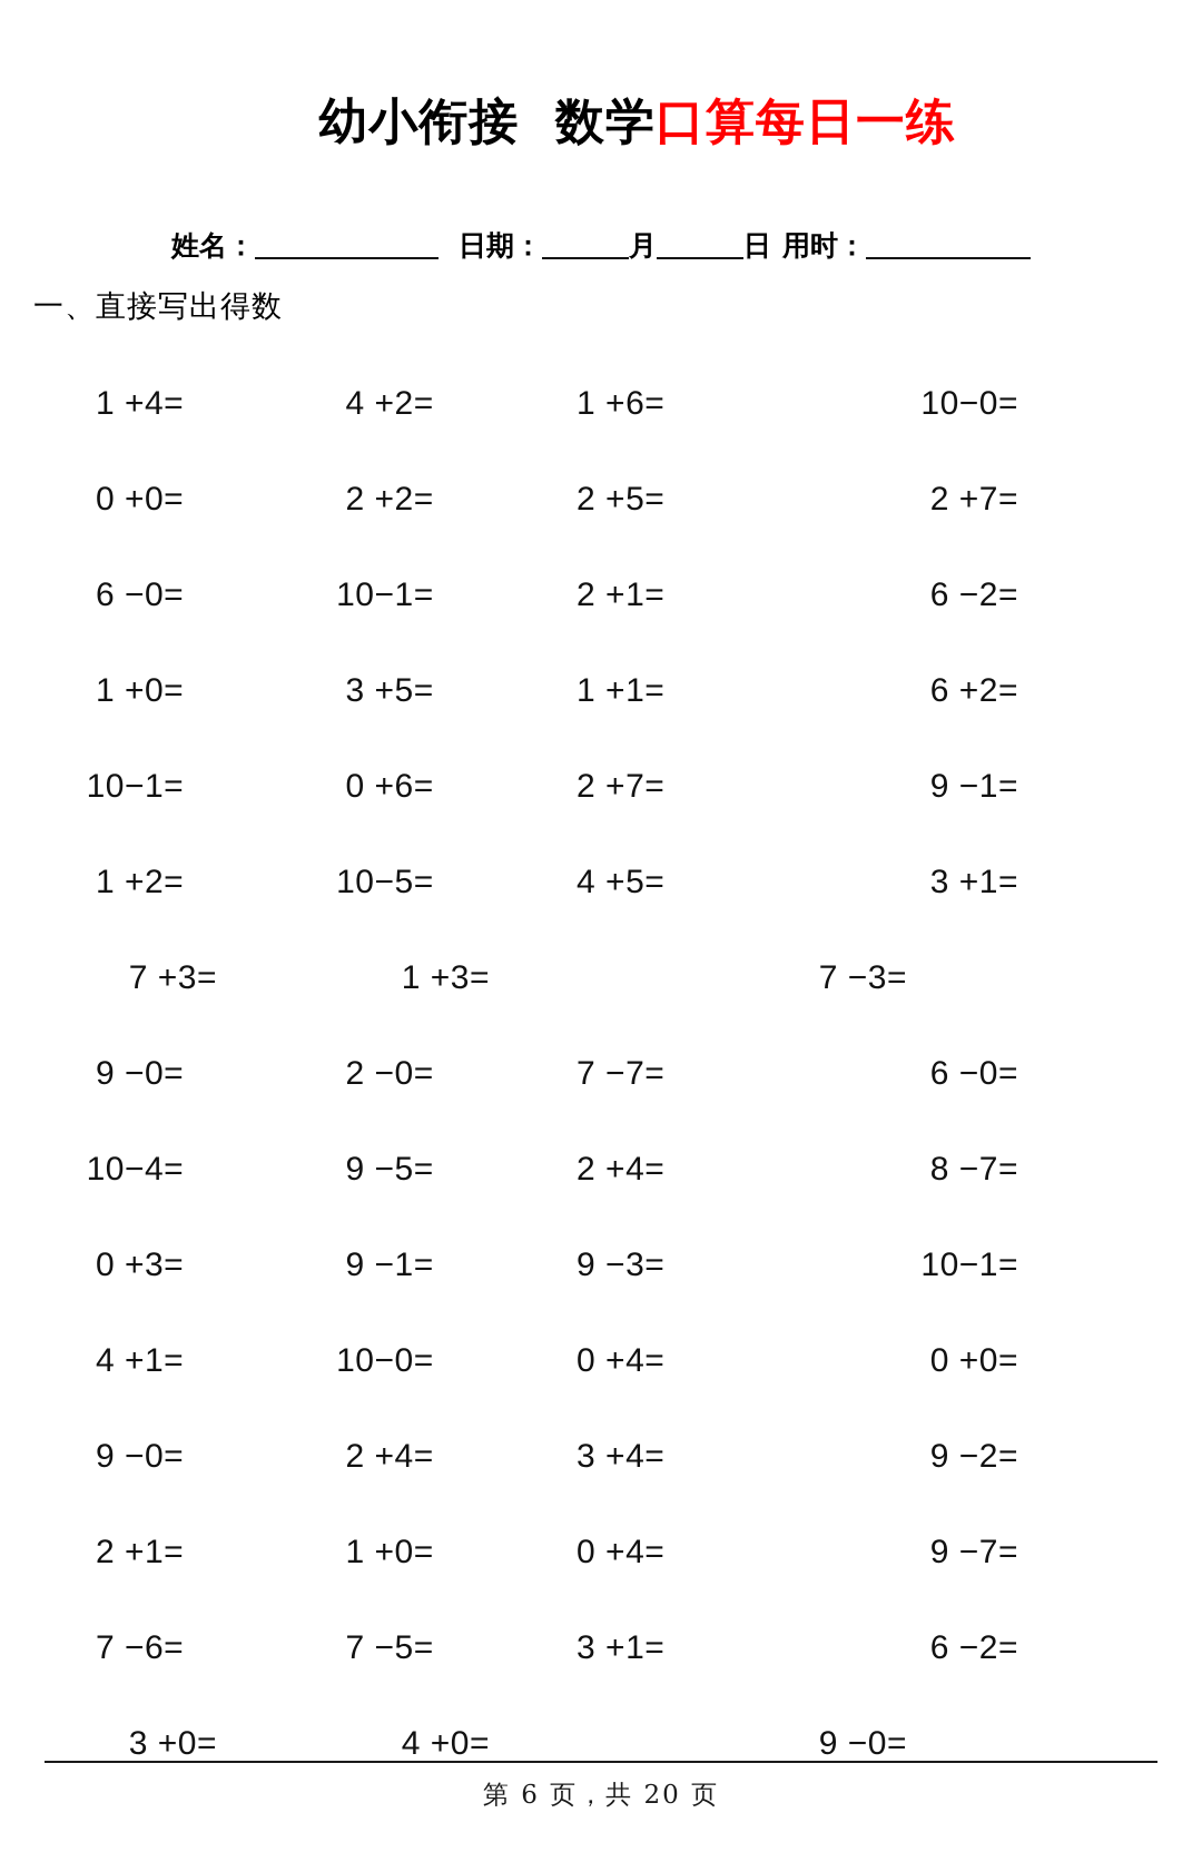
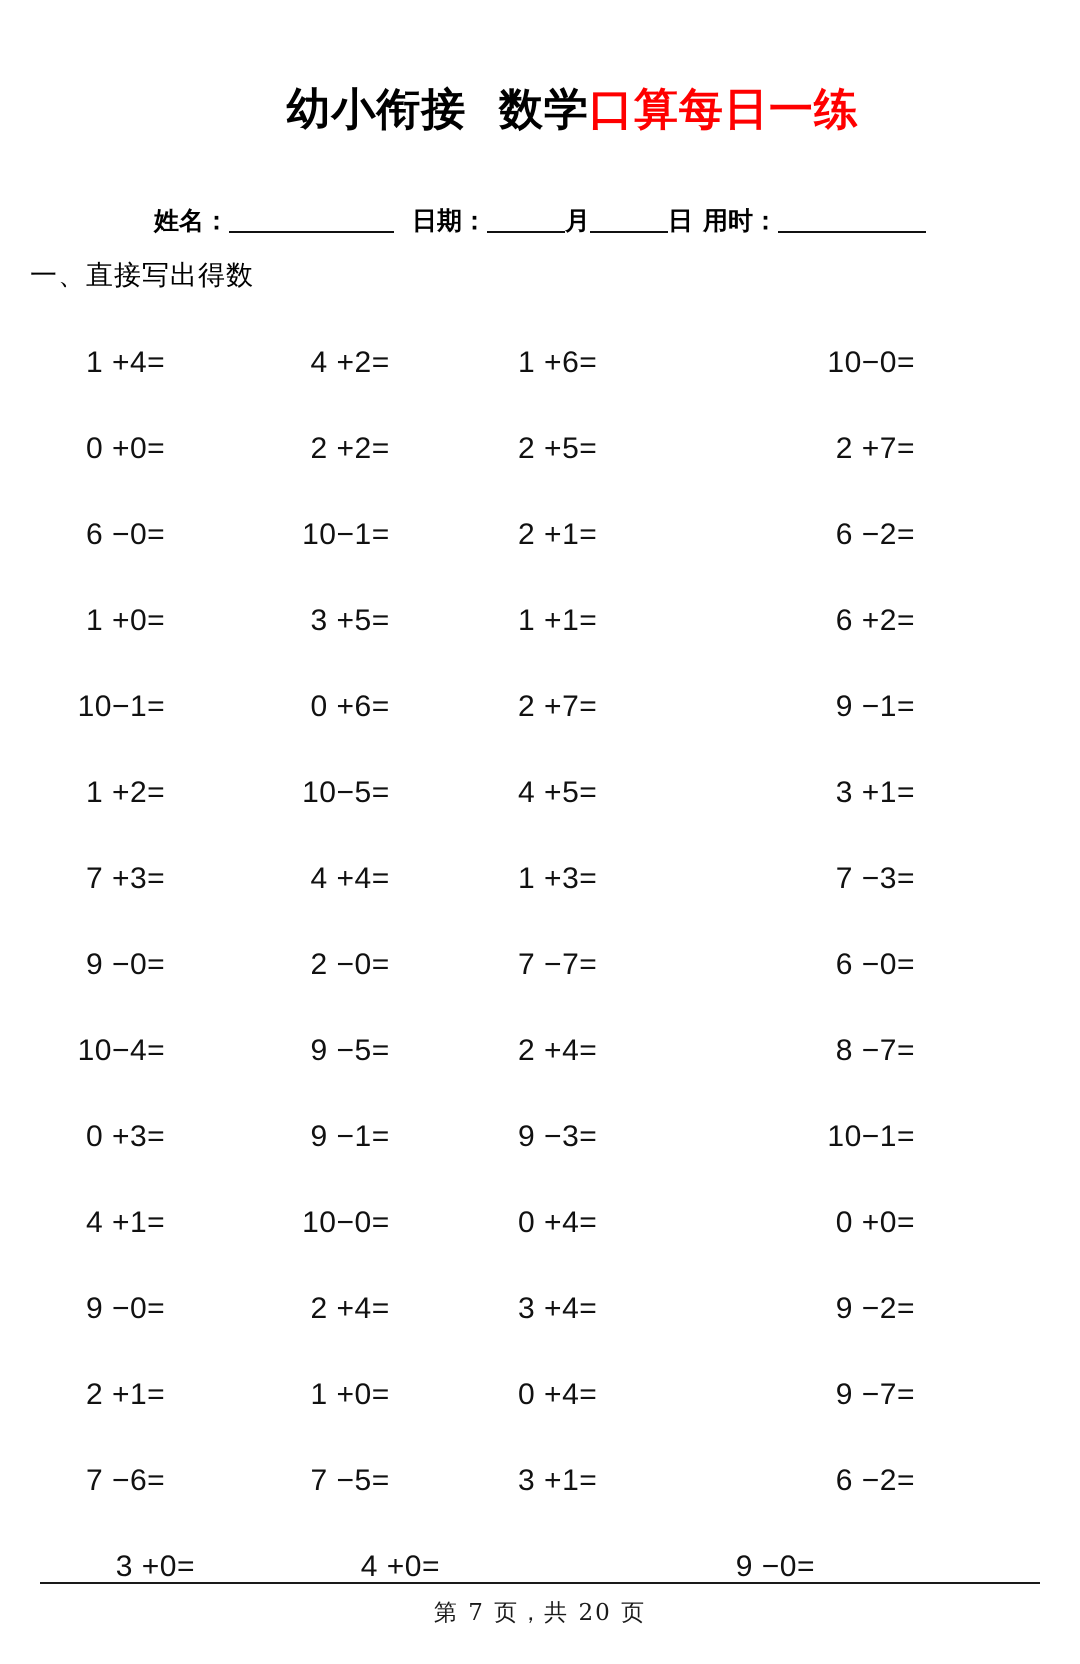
  幼小衔接 数学口算每日一练
  姓名： 日期： 月 日 用时：
  一、直接写出得数
  1 +4=
  4 +2=
  1 +6=
  10−0=
  0 +0=
  2 +2=
  2 +5=
  2 +7=
  6 −0=
  10−1=
  2 +1=
  6 −2=
  1 +0=
  3 +5=
  1 +1=
  6 +2=
  10−1=
  0 +6=
  2 +7=
  9 −1=
  1 +2=
  10−5=
  4 +5=
  3 +1=
  7 +3=
+ 4 +4=
  1 +3=
  7 −3=
  9 −0=
  2 −0=
  7 −7=
  6 −0=
  10−4=
  9 −5=
  2 +4=
  8 −7=
  0 +3=
  9 −1=
  9 −3=
  10−1=
  4 +1=
  10−0=
  0 +4=
  0 +0=
  9 −0=
  2 +4=
  3 +4=
  9 −2=
  2 +1=
  1 +0=
  0 +4=
  9 −7=
  7 −6=
  7 −5=
  3 +1=
  6 −2=
  3 +0=
  4 +0=
  9 −0=
- 第 6 页，共 20 页
+ 第 7 页，共 20 页
